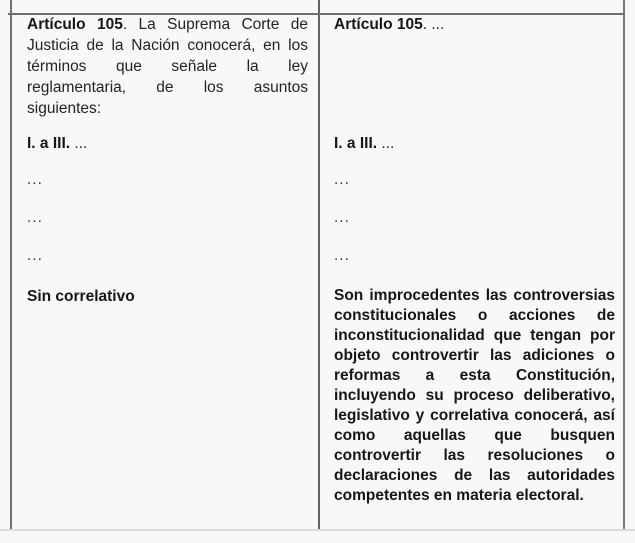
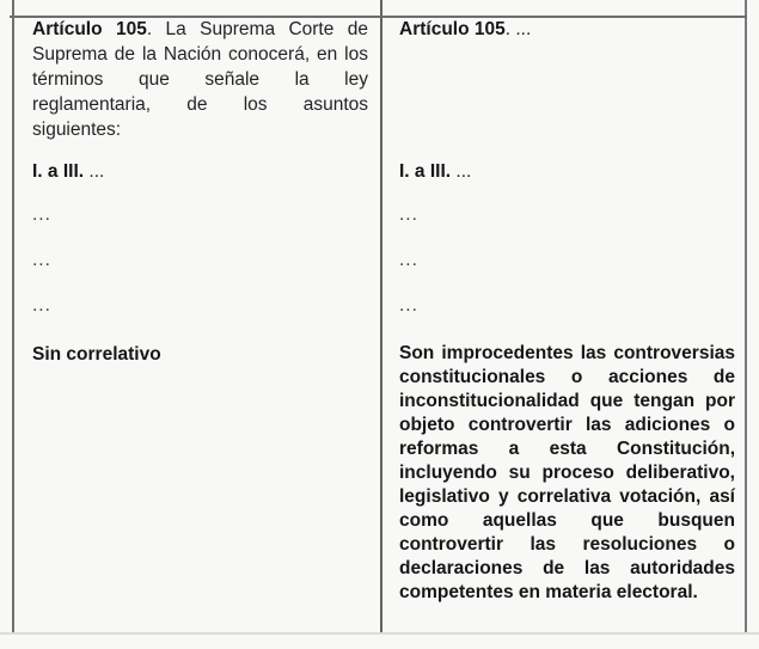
- Artículo 105. La Suprema Corte de Justicia de la Nación conocerá, en los términos que señale la ley reglamentaria, de los asuntos siguientes:
+ Artículo 105. La Suprema Corte de Suprema de la Nación conocerá, en los términos que señale la ley reglamentaria, de los asuntos siguientes:
  I. a III. ...
  ...
  ...
  ...
  Sin correlativo
  Artículo 105. ...
  I. a III. ...
  ...
  ...
  ...
- Son improcedentes las controversias constitucionales o acciones de inconstitucionalidad que tengan por objeto controvertir las adiciones o reformas a esta Constitución, incluyendo su proceso deliberativo, legislativo y correlativa conocerá, así como aquellas que busquen controvertir las resoluciones o declaraciones de las autoridades competentes en materia electoral.
+ Son improcedentes las controversias constitucionales o acciones de inconstitucionalidad que tengan por objeto controvertir las adiciones o reformas a esta Constitución, incluyendo su proceso deliberativo, legislativo y correlativa votación, así como aquellas que busquen controvertir las resoluciones o declaraciones de las autoridades competentes en materia electoral.
